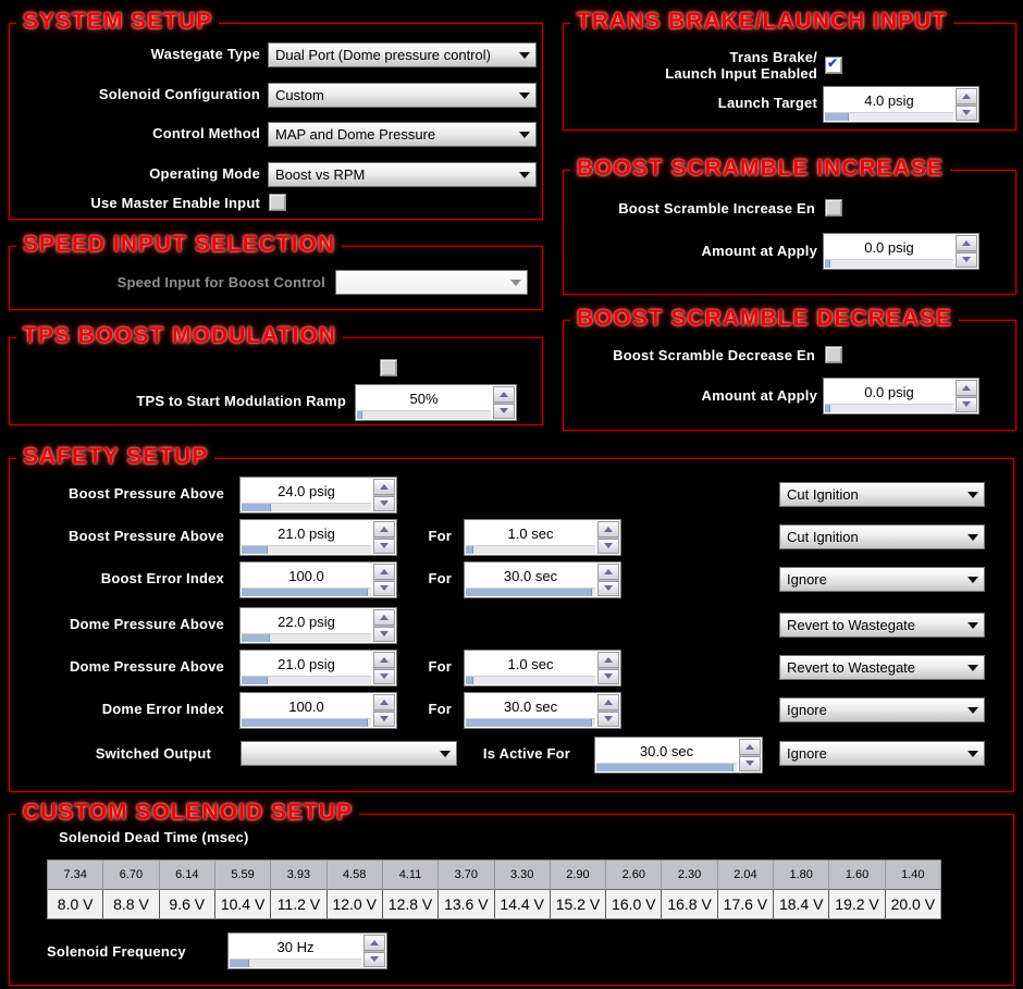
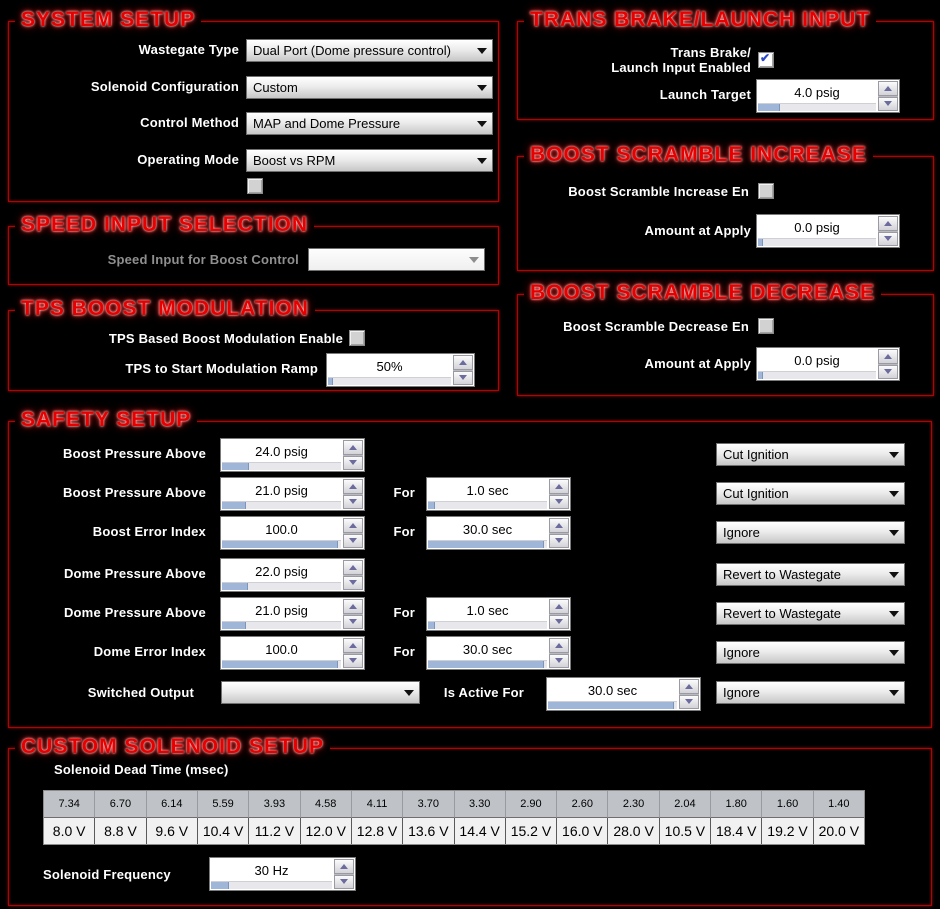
  SYSTEM SETUP
  Wastegate Type
  Dual Port (Dome pressure control)
  Solenoid Configuration
  Custom
  Control Method
  MAP and Dome Pressure
  Operating Mode
  Boost vs RPM
- Use Master Enable Input
  TRANS BRAKE/LAUNCH INPUT
  Trans Brake/
  Launch Input Enabled
  Launch Target
  4.0 psig
  SPEED INPUT SELECTION
  Speed Input for Boost Control
  BOOST SCRAMBLE INCREASE
  Boost Scramble Increase En
  Amount at Apply
  0.0 psig
  TPS BOOST MODULATION
+ TPS Based Boost Modulation Enable
  TPS to Start Modulation Ramp
  50%
  BOOST SCRAMBLE DECREASE
  Boost Scramble Decrease En
  Amount at Apply
  0.0 psig
  SAFETY SETUP
  Boost Pressure Above
  24.0 psig
  Cut Ignition
  Boost Pressure Above
  21.0 psig
  For
  1.0 sec
  Cut Ignition
  Boost Error Index
  100.0
  For
  30.0 sec
  Ignore
  Dome Pressure Above
  22.0 psig
  Revert to Wastegate
  Dome Pressure Above
  21.0 psig
  For
  1.0 sec
  Revert to Wastegate
  Dome Error Index
  100.0
  For
  30.0 sec
  Ignore
  Switched Output
  Is Active For
  30.0 sec
  Ignore
  CUSTOM SOLENOID SETUP
  Solenoid Dead Time (msec)
  7.34
  6.70
  6.14
  5.59
  3.93
  4.58
  4.11
  3.70
  3.30
  2.90
  2.60
  2.30
  2.04
  1.80
  1.60
  1.40
  8.0 V
  8.8 V
  9.6 V
  10.4 V
  11.2 V
  12.0 V
  12.8 V
  13.6 V
  14.4 V
  15.2 V
  16.0 V
- 16.8 V
+ 28.0 V
- 17.6 V
+ 10.5 V
  18.4 V
  19.2 V
  20.0 V
  Solenoid Frequency
  30 Hz
